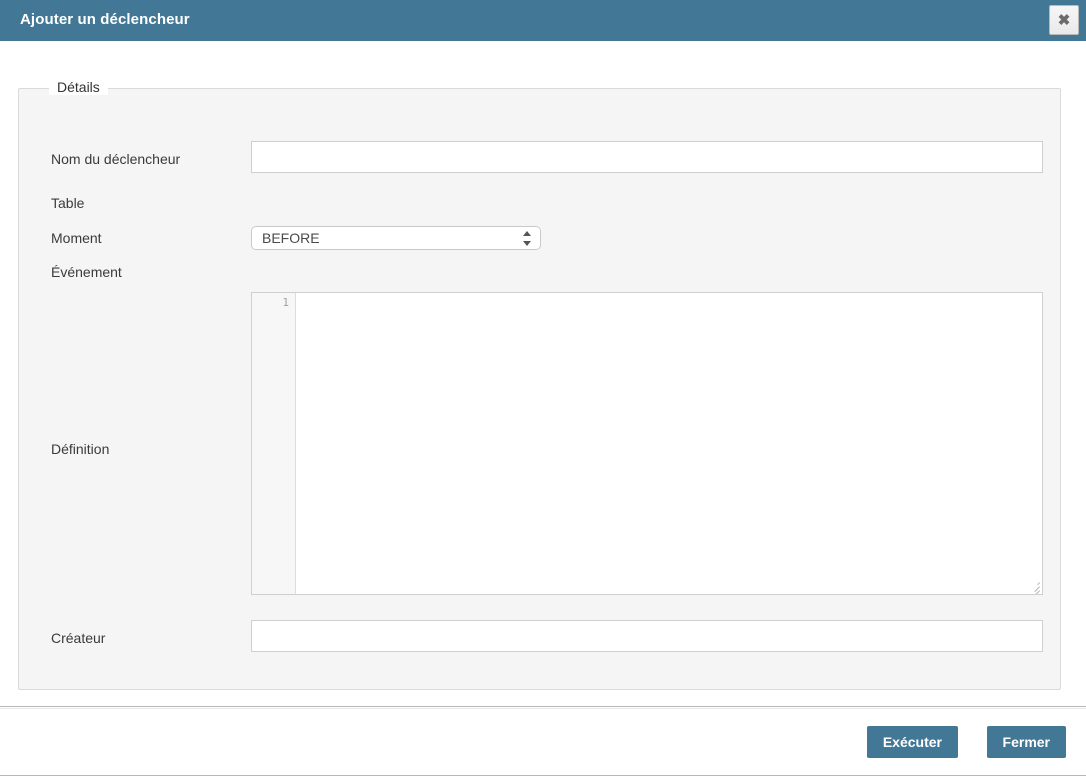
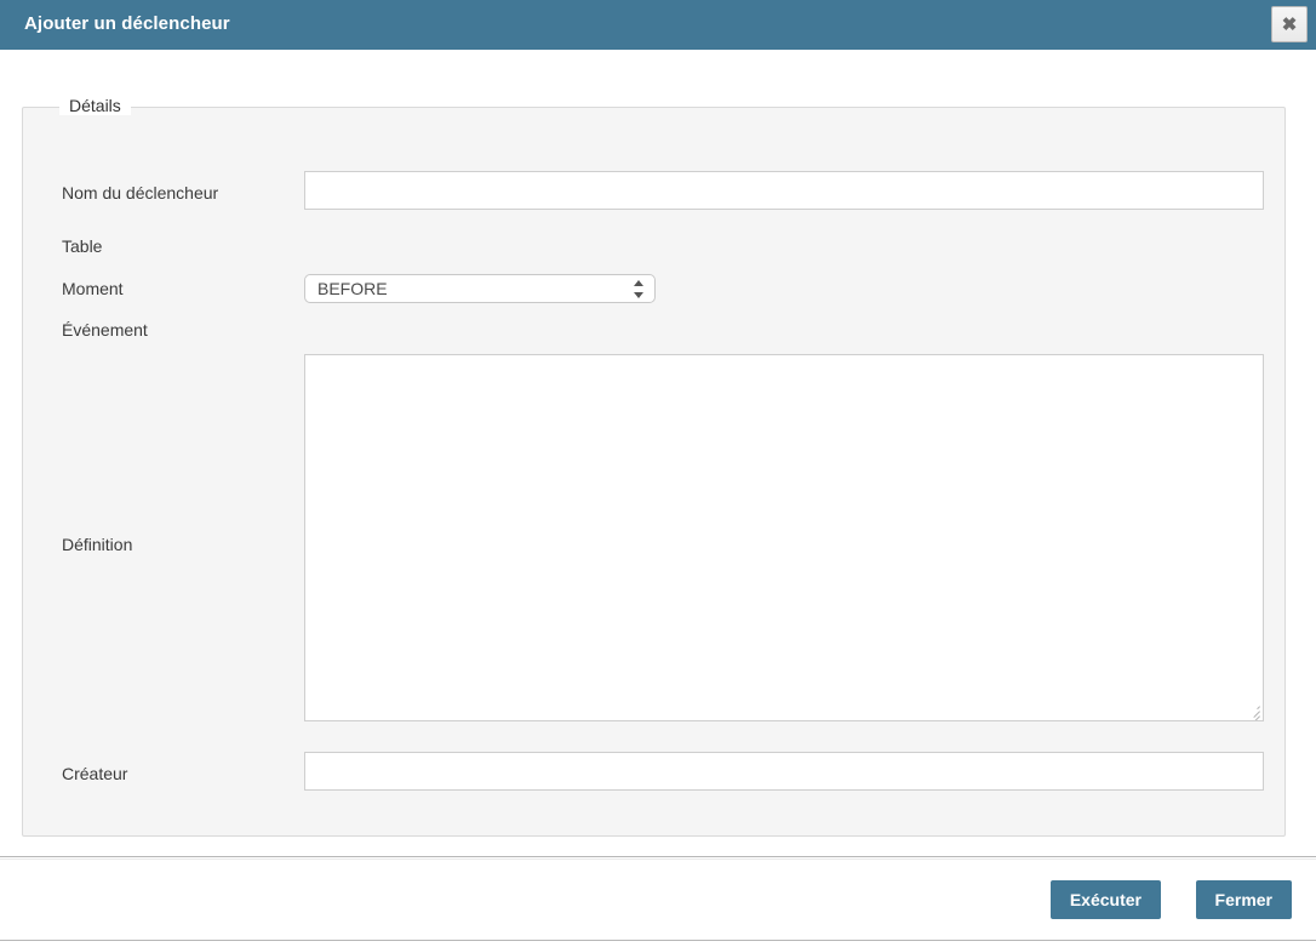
  Ajouter un déclencheur
  ✖
  Détails
  Nom du déclencheur
  Table
  Moment
  BEFORE
  Événement
  Définition
- 1
  Créateur
  Exécuter
  Fermer
